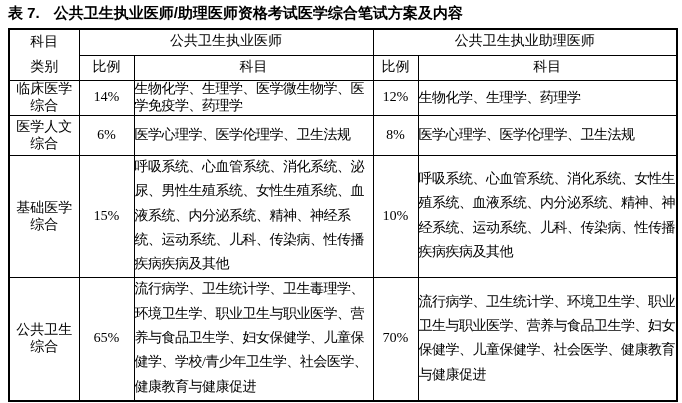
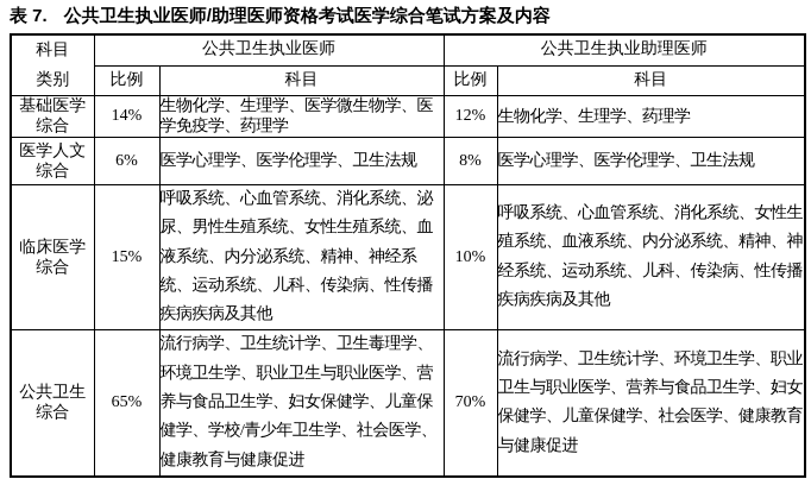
  表 7. 公共卫生执业医师/助理医师资格考试医学综合笔试方案及内容
  科目 类别	公共卫生执业医师	公共卫生执业助理医师
  比例	科目	比例	科目
- 临床医学 综合	14%	生物化学、生理学、医学微生物学、医学免疫学、药理学	12%	生物化学、生理学、药理学
+ 基础医学 综合	14%	生物化学、生理学、医学微生物学、医学免疫学、药理学	12%	生物化学、生理学、药理学
  医学人文 综合	6%	医学心理学、医学伦理学、卫生法规	8%	医学心理学、医学伦理学、卫生法规
- 基础医学 综合	15%	呼吸系统、心血管系统、消化系统、泌尿、男性生殖系统、女性生殖系统、血液系统、内分泌系统、精神、神经系统、运动系统、儿科、传染病、性传播疾病疾病及其他	10%	呼吸系统、心血管系统、消化系统、女性生殖系统、血液系统、内分泌系统、精神、神经系统、运动系统、儿科、传染病、性传播疾病疾病及其他
+ 临床医学 综合	15%	呼吸系统、心血管系统、消化系统、泌尿、男性生殖系统、女性生殖系统、血液系统、内分泌系统、精神、神经系统、运动系统、儿科、传染病、性传播疾病疾病及其他	10%	呼吸系统、心血管系统、消化系统、女性生殖系统、血液系统、内分泌系统、精神、神经系统、运动系统、儿科、传染病、性传播疾病疾病及其他
  公共卫生 综合	65%	流行病学、卫生统计学、卫生毒理学、环境卫生学、职业卫生与职业医学、营养与食品卫生学、妇女保健学、儿童保健学、学校/青少年卫生学、社会医学、健康教育与健康促进	70%	流行病学、卫生统计学、环境卫生学、职业卫生与职业医学、营养与食品卫生学、妇女保健学、儿童保健学、社会医学、健康教育与健康促进
